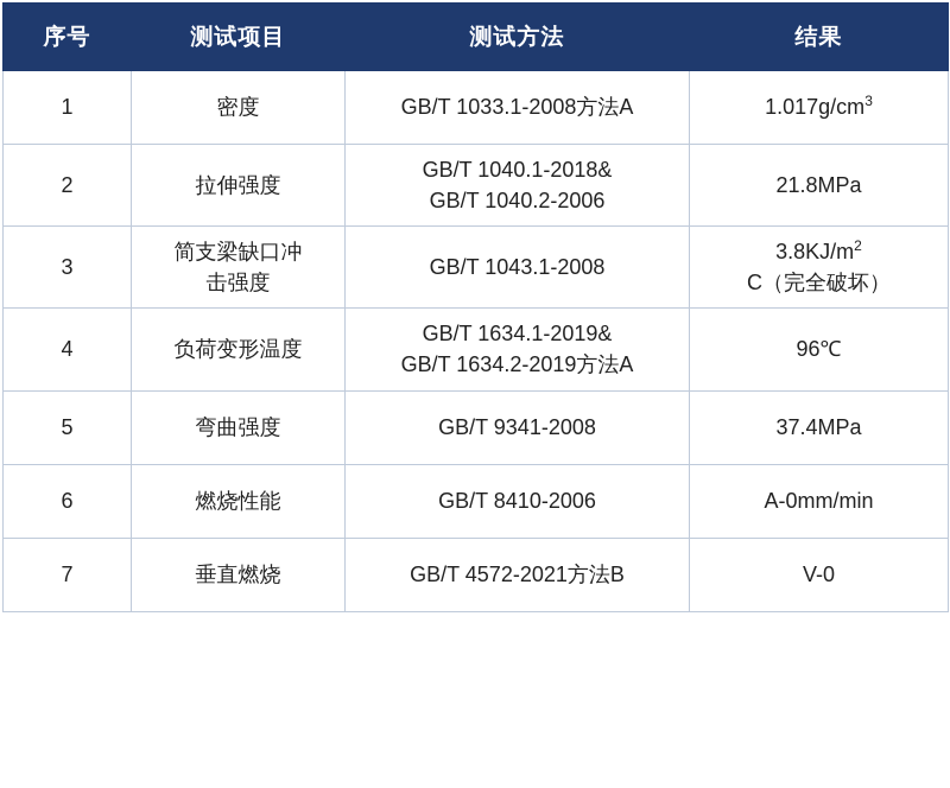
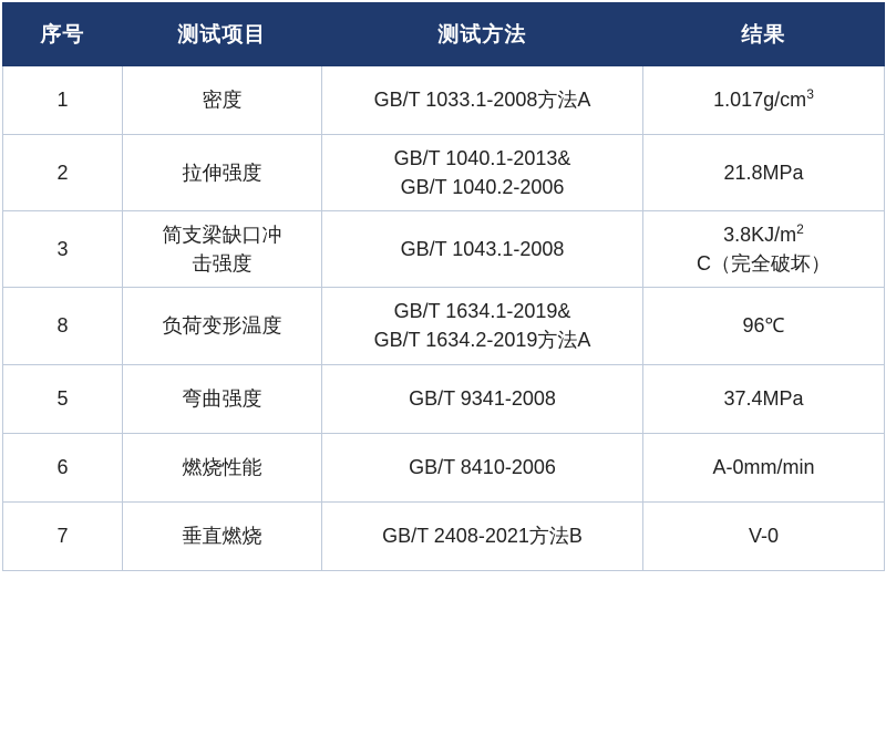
  序号	测试项目	测试方法	结果
  1	密度	GB/T 1033.1-2008方法A	1.017g/cm3
- 2	拉伸强度	GB/T 1040.1-2018& GB/T 1040.2-2006	21.8MPa
+ 2	拉伸强度	GB/T 1040.1-2013& GB/T 1040.2-2006	21.8MPa
  3	简支梁缺口冲 击强度	GB/T 1043.1-2008	3.8KJ/m2 C（完全破坏）
- 4	负荷变形温度	GB/T 1634.1-2019& GB/T 1634.2-2019方法A	96℃
+ 8	负荷变形温度	GB/T 1634.1-2019& GB/T 1634.2-2019方法A	96℃
  5	弯曲强度	GB/T 9341-2008	37.4MPa
  6	燃烧性能	GB/T 8410-2006	A-0mm/min
- 7	垂直燃烧	GB/T 4572-2021方法B	V-0
+ 7	垂直燃烧	GB/T 2408-2021方法B	V-0
